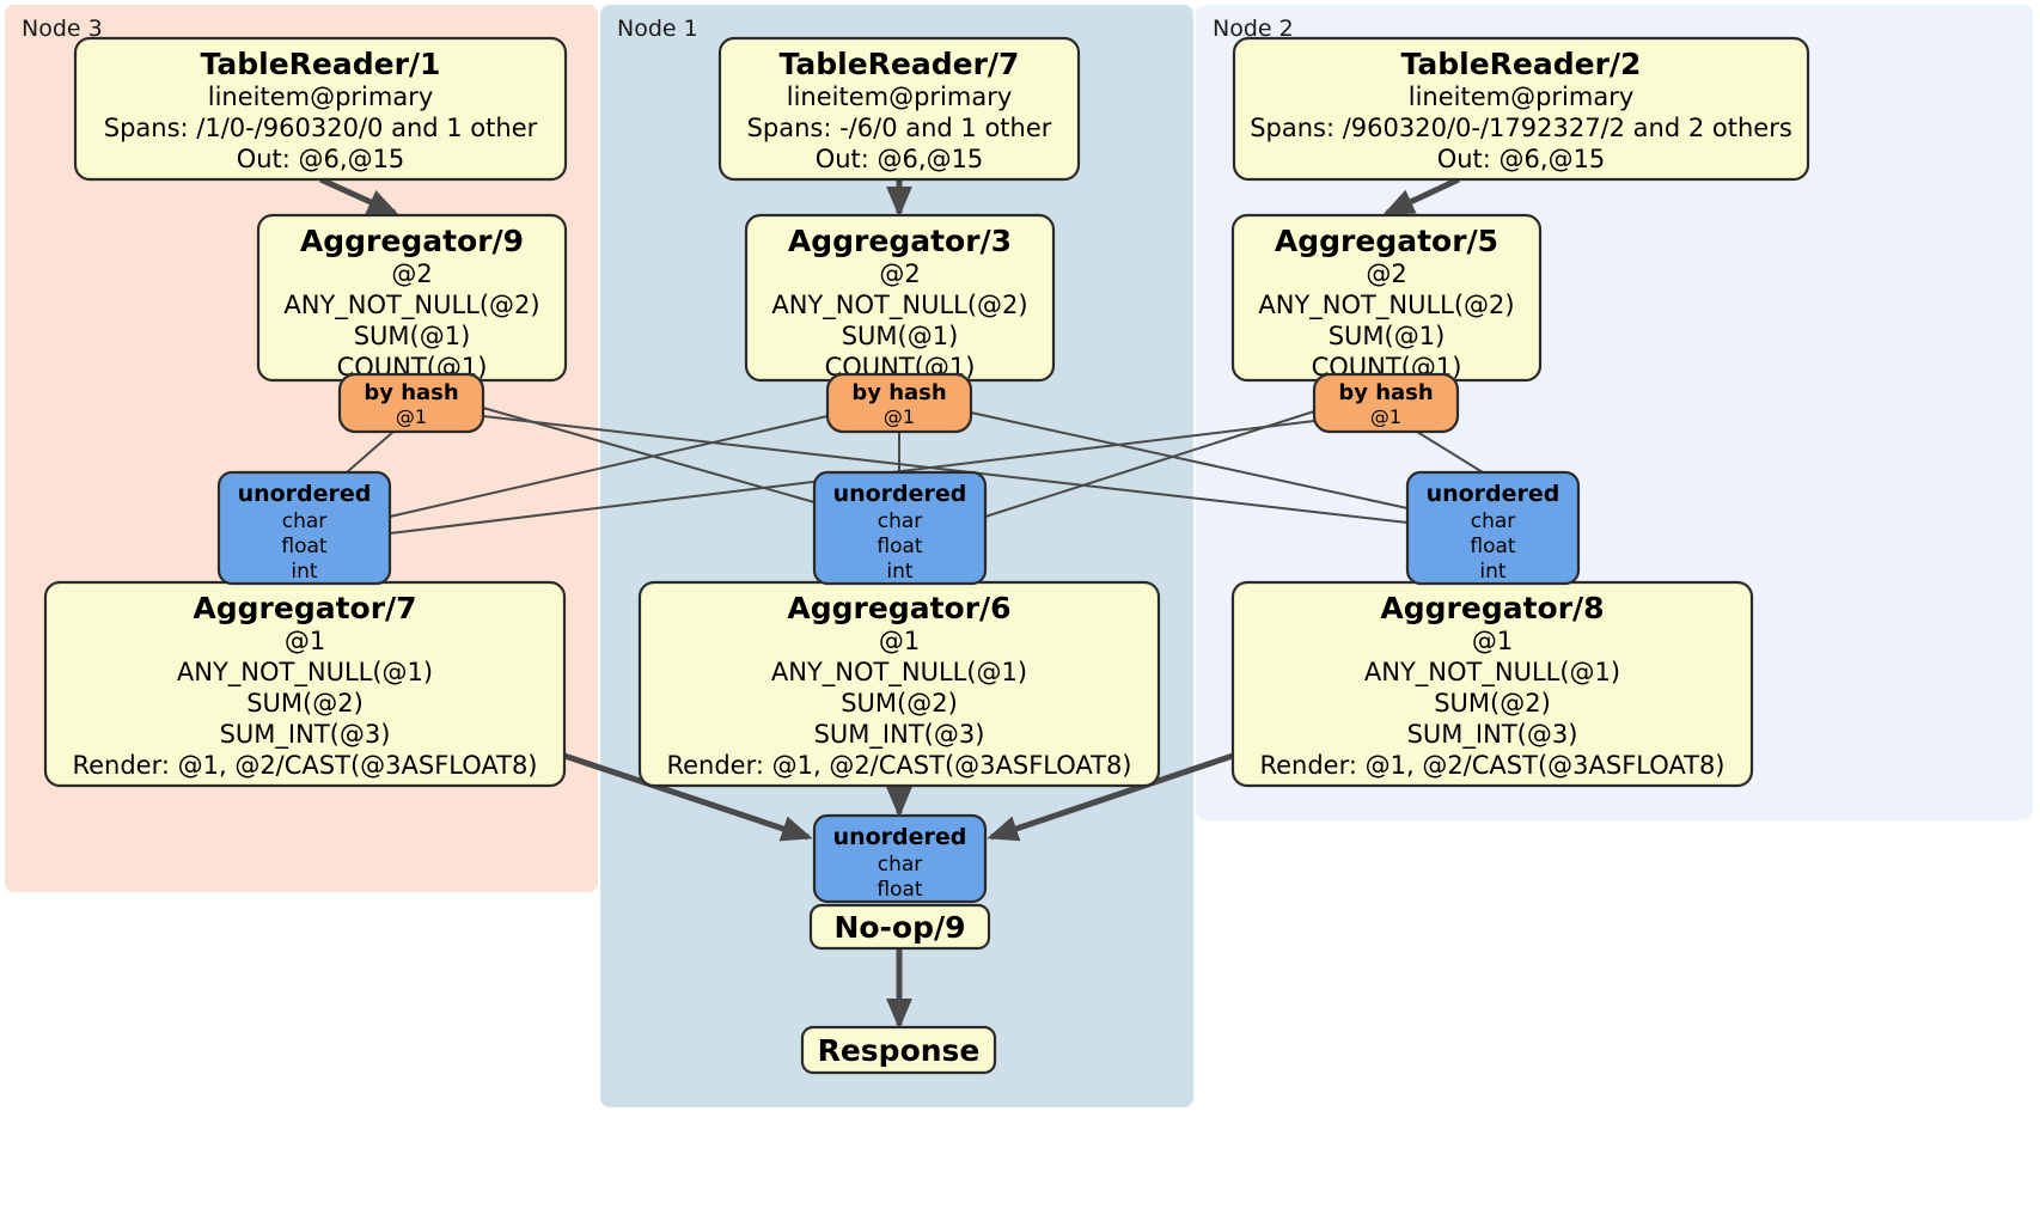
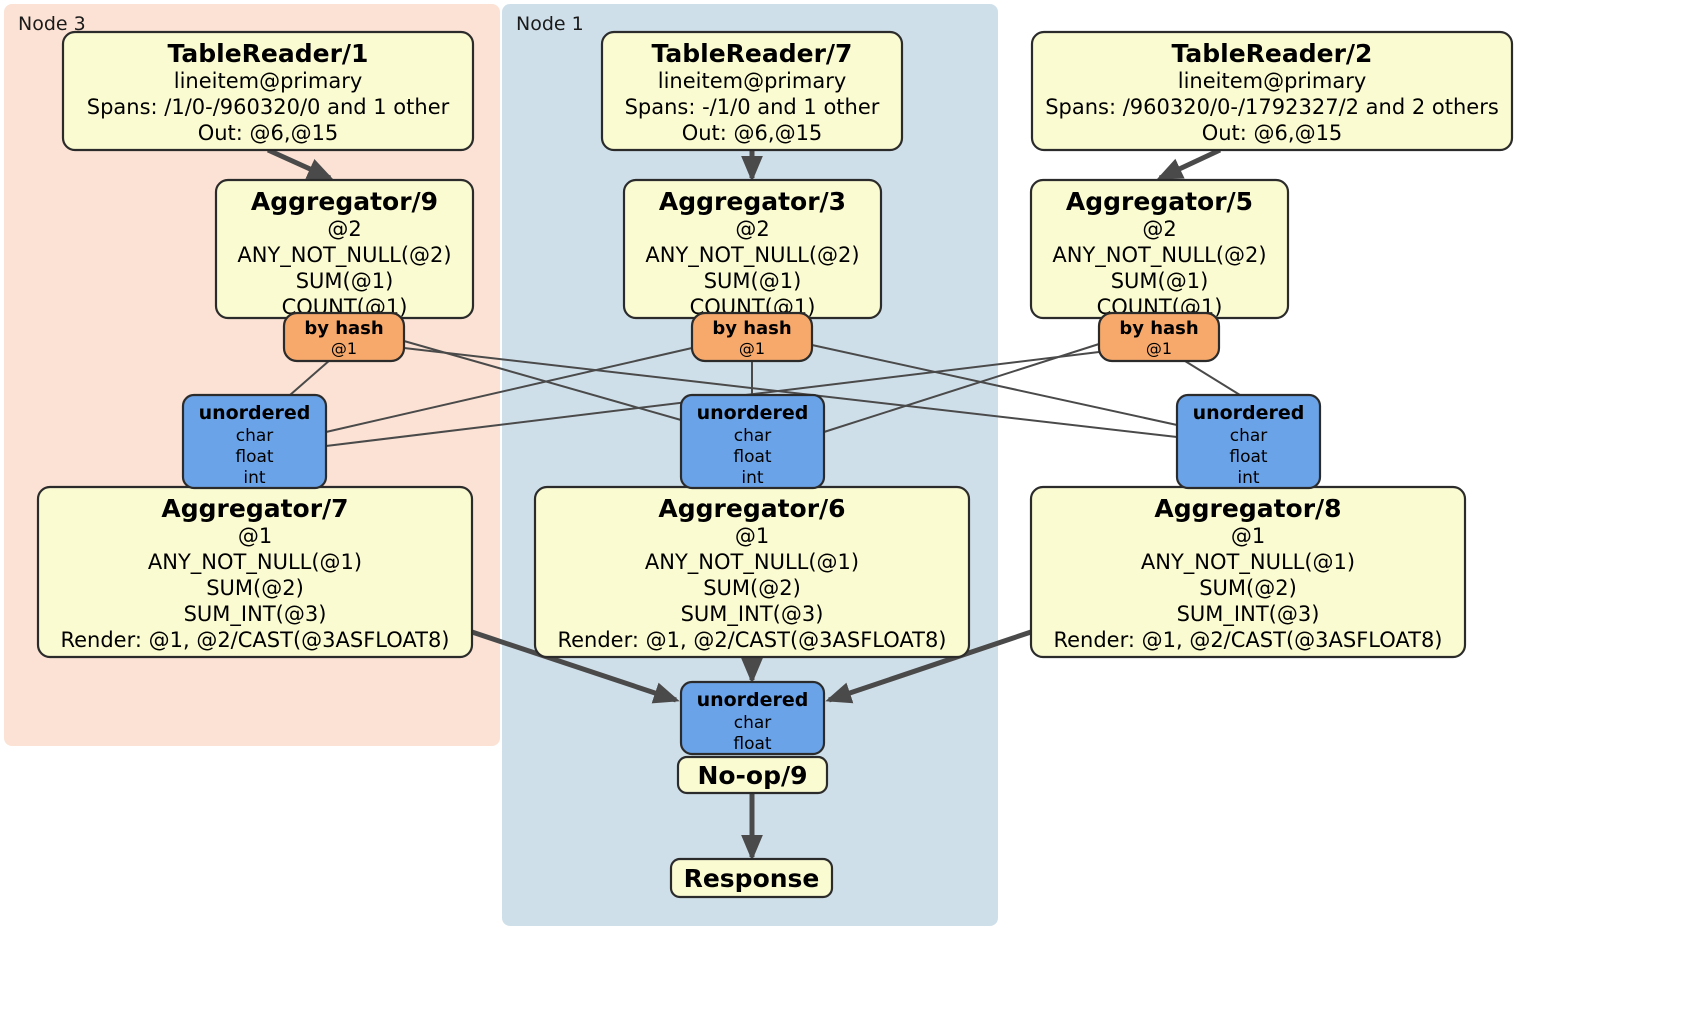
  Node 3
  Node 1
- Node 2
  TableReader/1
  lineitem@primary
  Spans: /1/0-/960320/0 and 1 other
  Out: @6,@15
  TableReader/7
  lineitem@primary
- Spans: -/6/0 and 1 other
+ Spans: -/1/0 and 1 other
  Out: @6,@15
  TableReader/2
  lineitem@primary
  Spans: /960320/0-/1792327/2 and 2 others
  Out: @6,@15
  Aggregator/9
  @2
  ANY_NOT_NULL(@2)
  SUM(@1)
  COUNT(@1)
  Aggregator/3
  @2
  ANY_NOT_NULL(@2)
  SUM(@1)
  COUNT(@1)
  Aggregator/5
  @2
  ANY_NOT_NULL(@2)
  SUM(@1)
  COUNT(@1)
  Aggregator/7
  @1
  ANY_NOT_NULL(@1)
  SUM(@2)
  SUM_INT(@3)
  Render: @1, @2/CAST(@3ASFLOAT8)
  Aggregator/6
  @1
  ANY_NOT_NULL(@1)
  SUM(@2)
  SUM_INT(@3)
  Render: @1, @2/CAST(@3ASFLOAT8)
  Aggregator/8
  @1
  ANY_NOT_NULL(@1)
  SUM(@2)
  SUM_INT(@3)
  Render: @1, @2/CAST(@3ASFLOAT8)
  by hash
  @1
  by hash
  @1
  by hash
  @1
  unordered
  char
  float
  int
  unordered
  char
  float
  int
  unordered
  char
  float
  int
  unordered
  char
  float
  No-op/9
  Response
